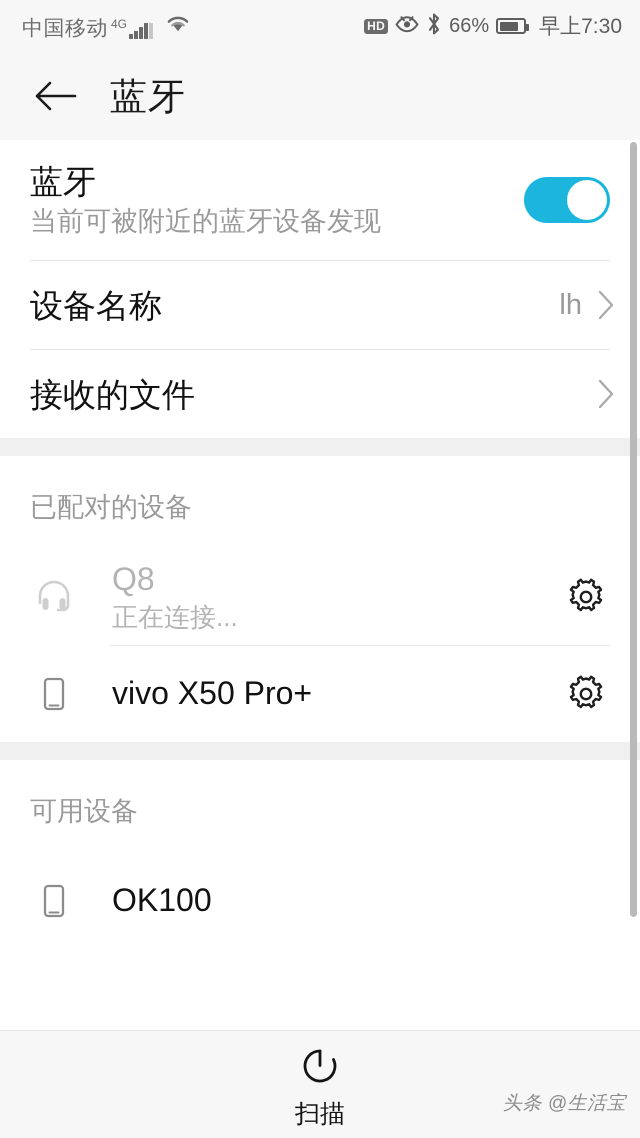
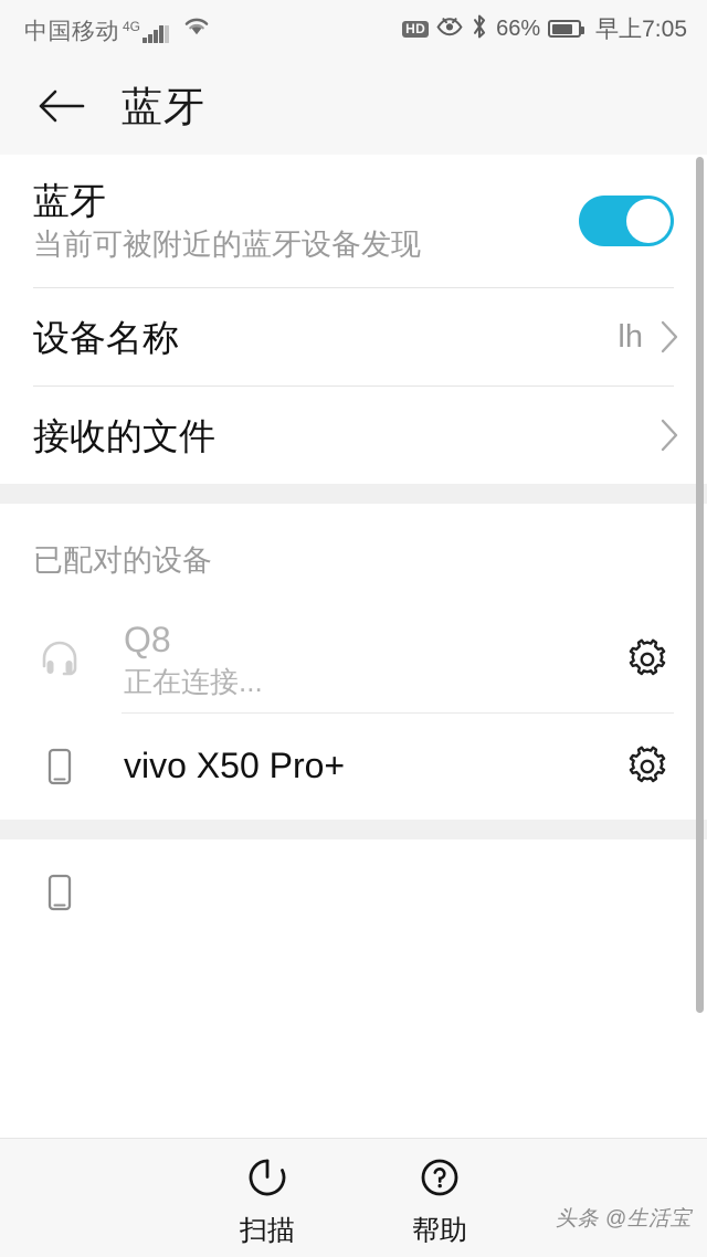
  中国移动
  4G
  HD
  66%
- 早上7:30
+ 早上7:05
  蓝牙
  蓝牙
  当前可被附近的蓝牙设备发现
  设备名称
  lh
  接收的文件
  已配对的设备
  Q8
  正在连接...
  vivo X50 Pro+
- 可用设备
- OK100
  扫描
+ 帮助
  头条 @生活宝
